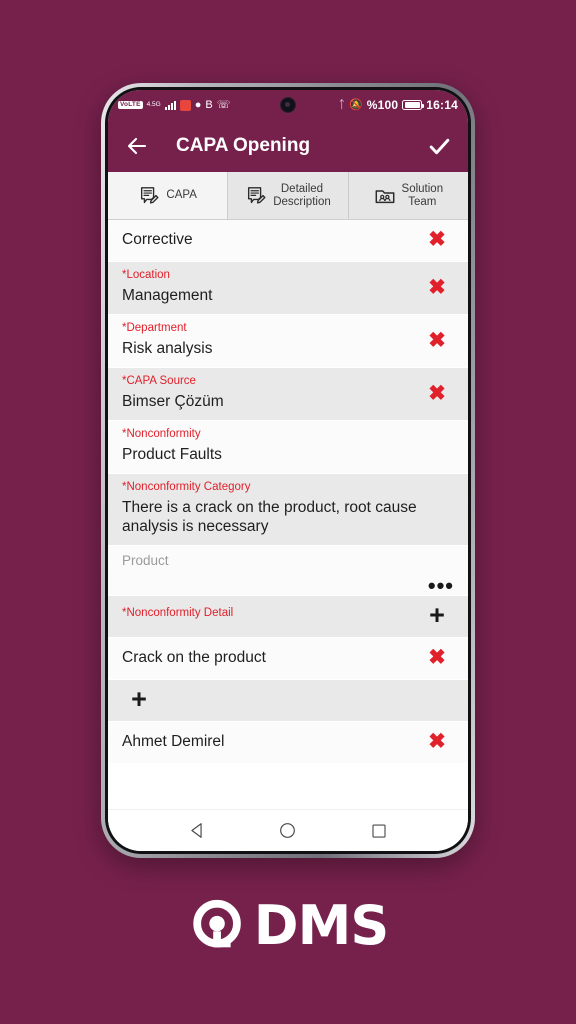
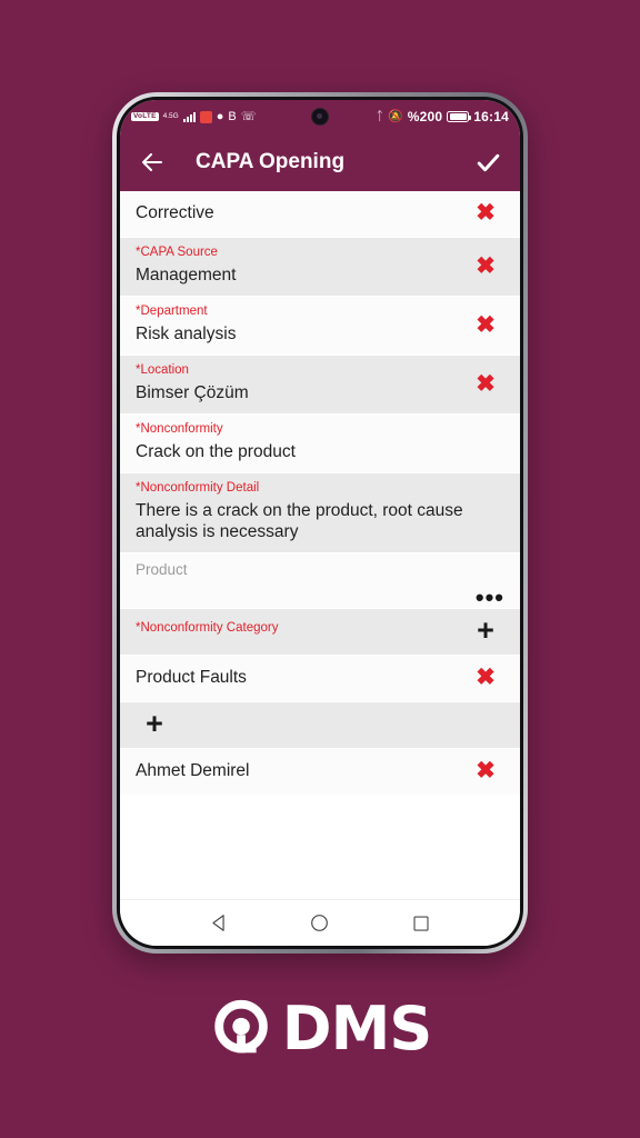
  ●
  Β
  ☏
  ᛏ
  🔕
- %100
+ %200
  16:14
  CAPA Opening
- CAPA
- Detailed
- Description
- Solution
- Team
  Corrective
  ✖
- *Location
+ *CAPA Source
  Management
  ✖
  *Department
  Risk analysis
  ✖
- *CAPA Source
+ *Location
  Bimser Çözüm
  ✖
  *Nonconformity
- Product Faults
+ Crack on the product
- *Nonconformity Category
+ *Nonconformity Detail
  There is a crack on the product, root cause analysis is necessary
  Product
  •••
- *Nonconformity Detail
+ *Nonconformity Category
  +
- Crack on the product
+ Product Faults
  ✖
  +
  Ahmet Demirel
  ✖
  DMS
